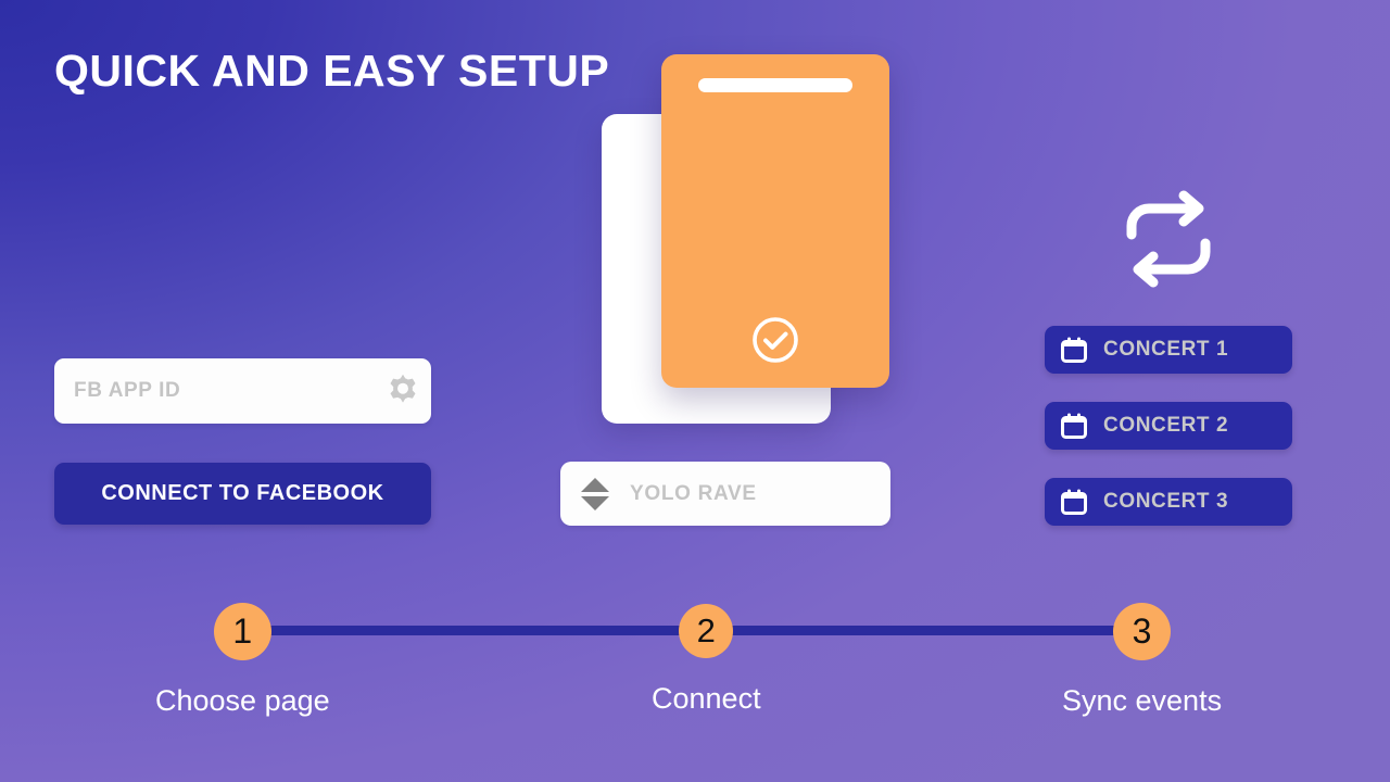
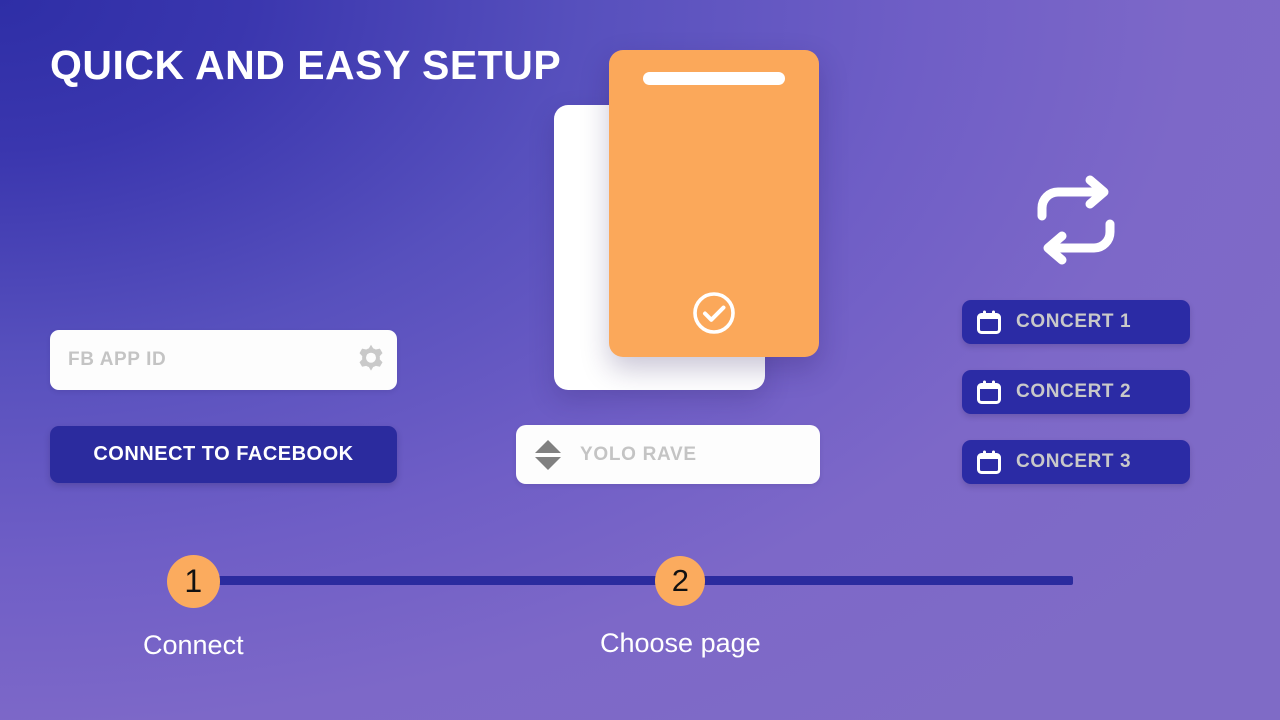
  QUICK AND EASY SETUP
  FB APP ID
  CONNECT TO FACEBOOK
  YOLO RAVE
  CONCERT 1
  CONCERT 2
  CONCERT 3
  1
- Choose page
+ Connect
  2
- Connect
+ Choose page
- 3
- Sync events
